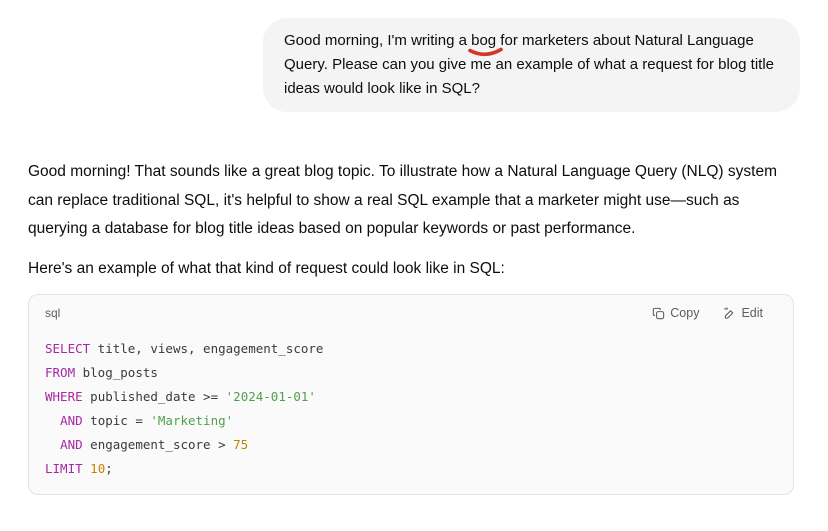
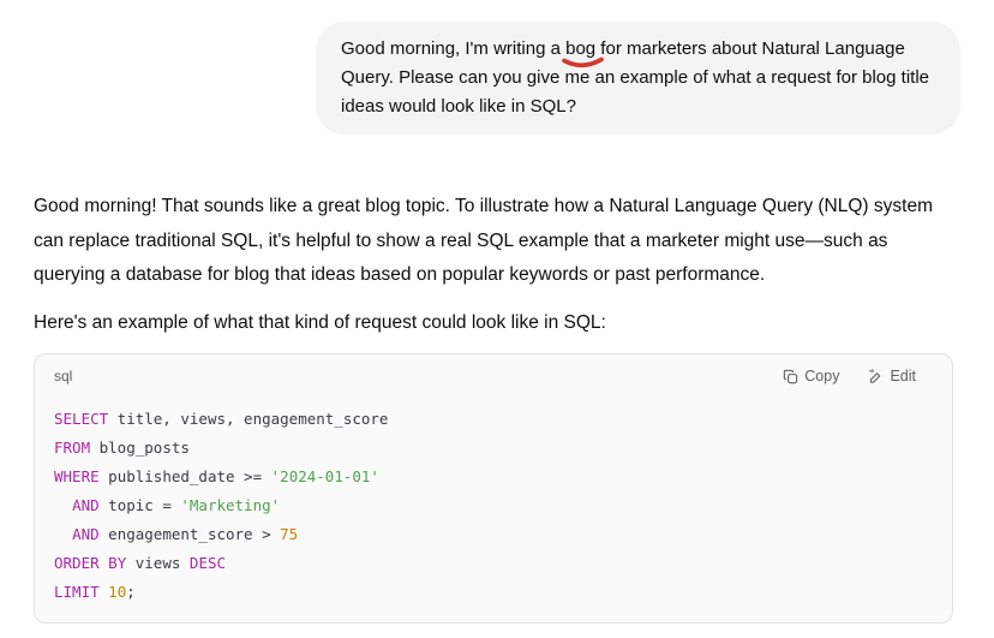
  Good morning, I'm writing a bog for marketers about Natural Language Query. Please can you give me an example of what a request for blog title ideas would look like in SQL?
- Good morning! That sounds like a great blog topic. To illustrate how a Natural Language Query (NLQ) system can replace traditional SQL, it's helpful to show a real SQL example that a marketer might use—such as querying a database for blog title ideas based on popular keywords or past performance.
+ Good morning! That sounds like a great blog topic. To illustrate how a Natural Language Query (NLQ) system can replace traditional SQL, it's helpful to show a real SQL example that a marketer might use—such as querying a database for blog that ideas based on popular keywords or past performance.
  Here's an example of what that kind of request could look like in SQL:
  sql
  Copy
  Edit
  SELECT title, views, engagement_score
  FROM blog_posts
  WHERE published_date >= '2024-01-01'
  AND topic = 'Marketing'
  AND engagement_score > 75
+ ORDER BY views DESC
  LIMIT 10;
